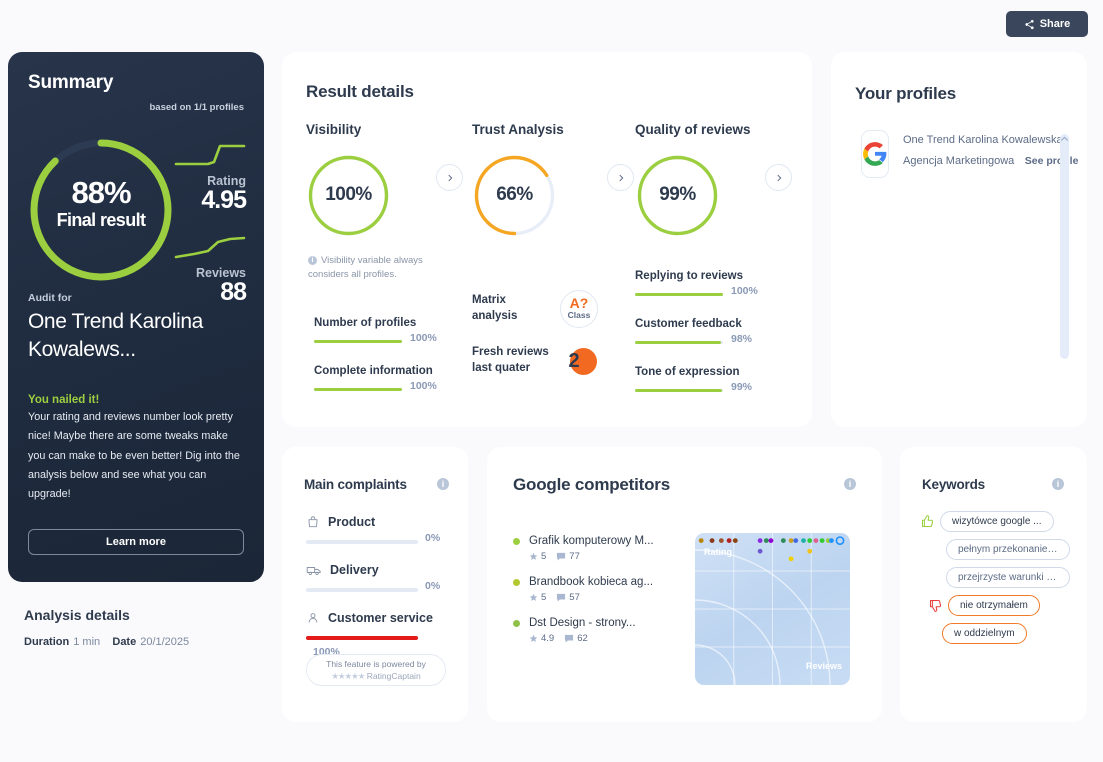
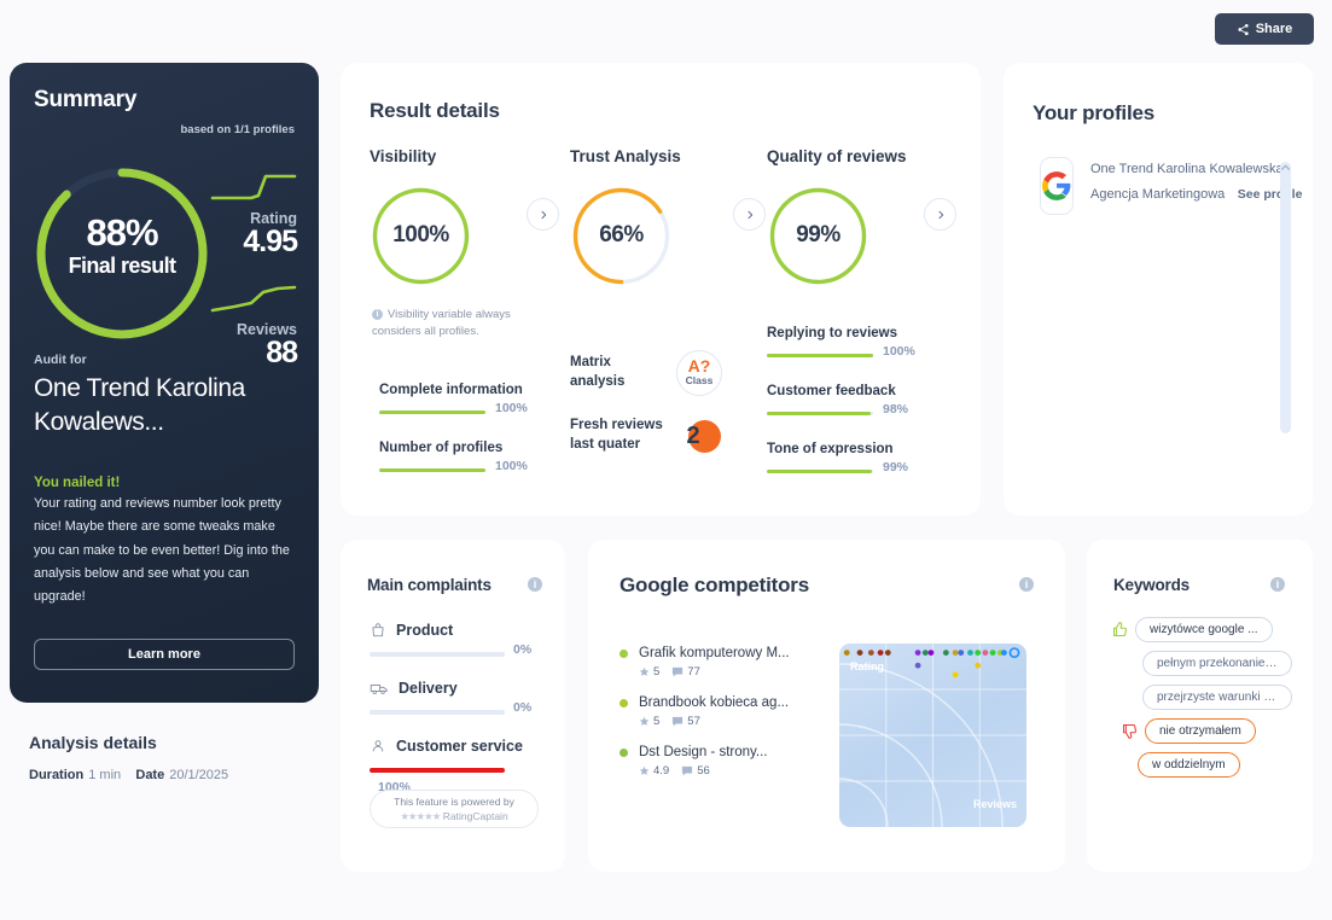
  Share
  Summary
  based on 1/1 profiles
  88%
  Final result
  Rating
  4.95
  Reviews
  88
  Audit for
  One Trend Karolina Kowalews...
  You nailed it!
  Your rating and reviews number look pretty nice! Maybe there are some tweaks make you can make to be even better! Dig into the analysis below and see what you can upgrade!
  Learn more
  Analysis details
  Duration 1 min Date 20/1/2025
  Result details
  Visibility
  100%
  Visibility variable always considers all profiles.
- Number of profiles
+ Complete information
  100%
- Complete information
+ Number of profiles
  100%
  Trust Analysis
  66%
  Matrix analysis
  A?
  Class
  Fresh reviews last quater
  2
  Quality of reviews
  99%
  Replying to reviews
  100%
  Customer feedback
  98%
  Tone of expression
  99%
  Your profiles
  One Trend Karolina Kowalewsk Agencja Marketingowa See prle
  Main complaints
  i
  Product
  0%
  Delivery
  0%
  Customer service
  100%
  This feature is powered by
  ★★★★★ RatingCaptain
  Google competitors
  i
  Grafik komputerowy M...
  5
  77
  Brandbook kobieca ag...
  5
  57
  Dst Design - strony...
  4.9
- 62
+ 56
  Rating
  Reviews
  Keywords
  i
  wizytówce google ...
  pełnym przekonaniem...
  przejrzyste warunki w...
  nie otrzymałem
  w oddzielnym
